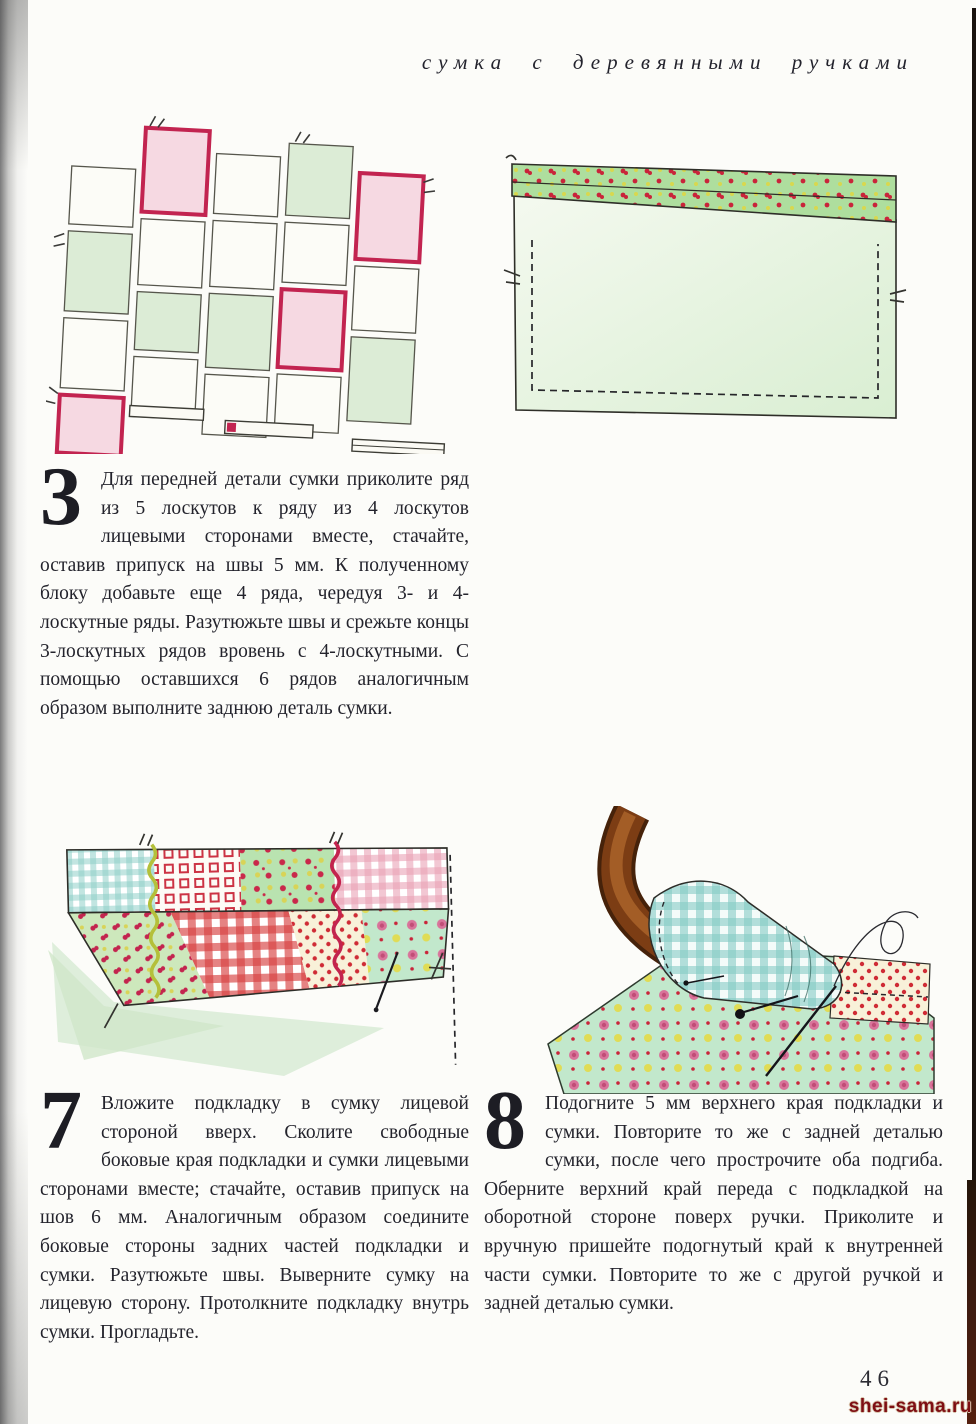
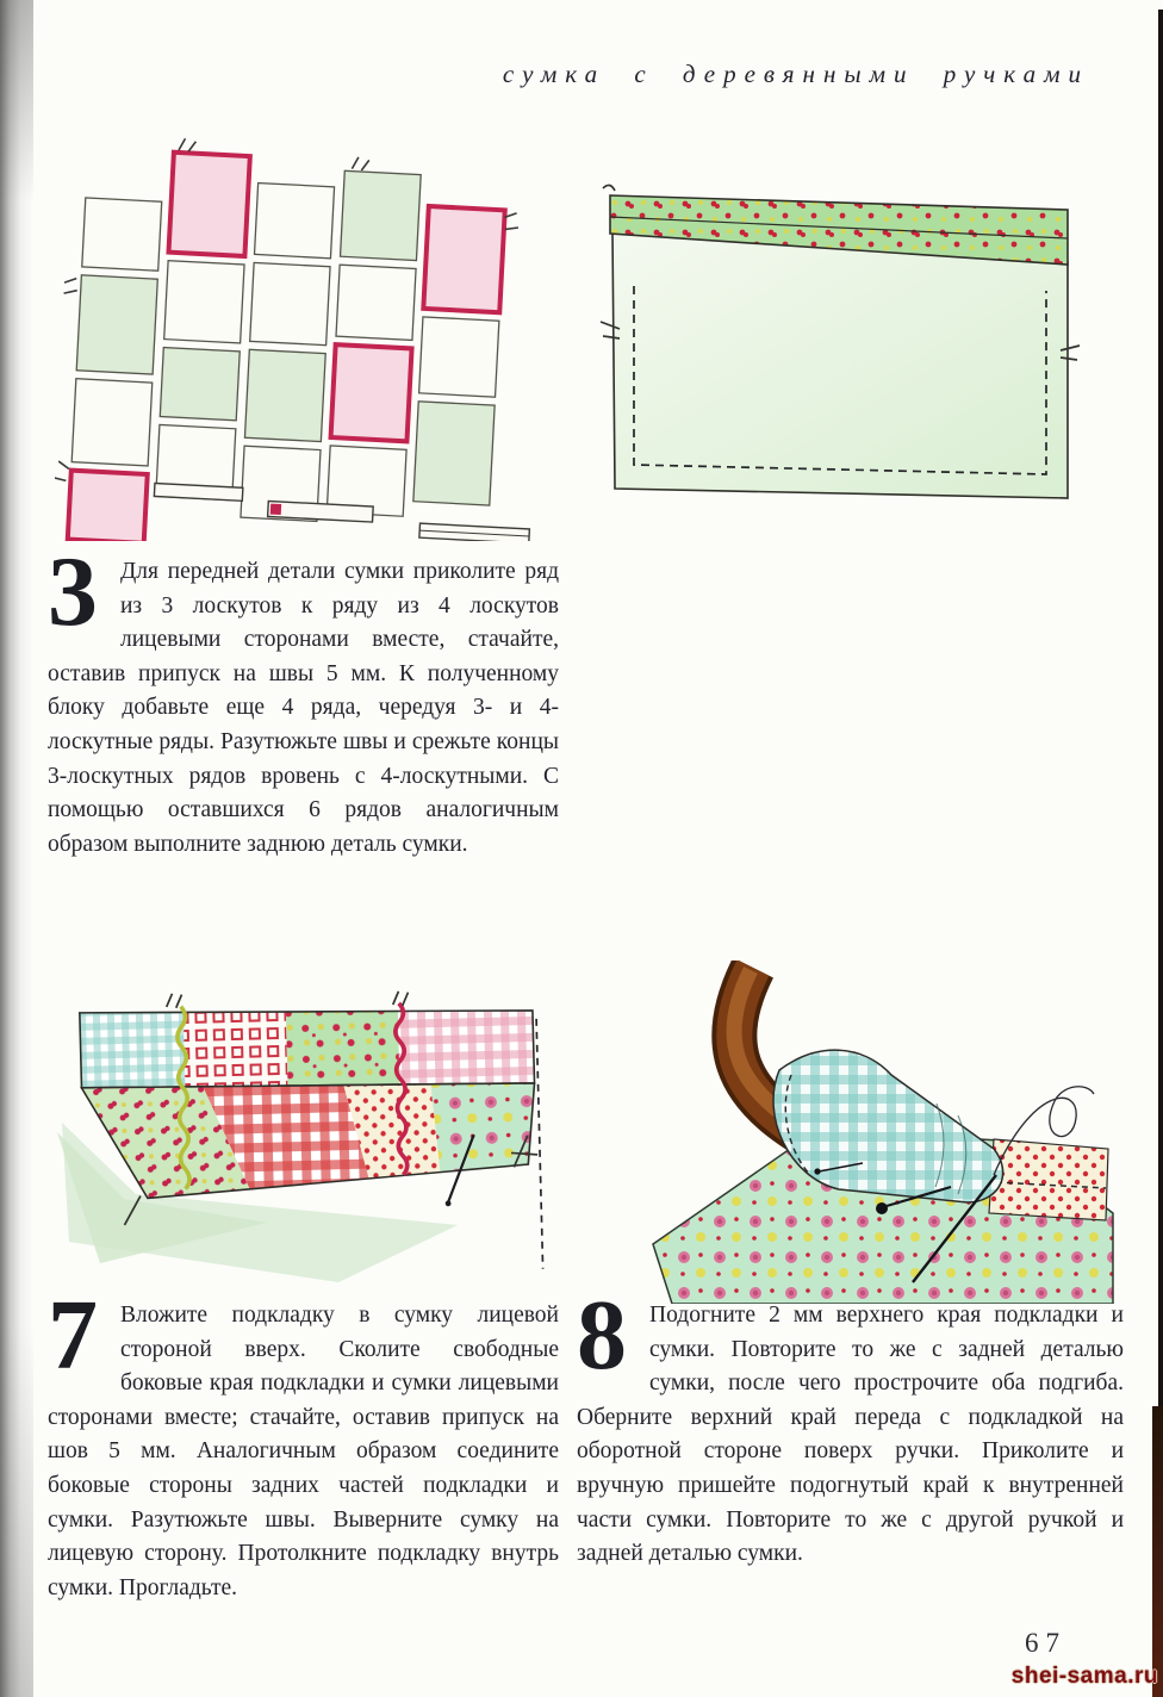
  сумка с деревянными ручками
  3
- Для передней детали сумки приколите ряд из 5 лоскутов к ряду из 4 лоскутов лицевыми сторонами вместе, стачайте, оставив припуск на швы 5 мм. К полученному блоку добавьте еще 4 ряда, чередуя 3- и 4-лоскутные ряды. Разутюжьте швы и срежьте концы 3-лоскутных рядов вровень с 4-лоскутными. С помощью оставшихся 6 рядов аналогичным образом выполните заднюю деталь сумки.
+ Для передней детали сумки приколите ряд из 3 лоскутов к ряду из 4 лоскутов лицевыми сторонами вместе, стачайте, оставив припуск на швы 5 мм. К полученному блоку добавьте еще 4 ряда, чередуя 3- и 4-лоскутные ряды. Разутюжьте швы и срежьте концы 3-лоскутных рядов вровень с 4-лоскутными. С помощью оставшихся 6 рядов аналогичным образом выполните заднюю деталь сумки.
  7
- Вложите подкладку в сумку лицевой стороной вверх. Сколите свободные боковые края подкладки и сумки лицевыми сторонами вместе; стачайте, оставив припуск на шов 6 мм. Аналогичным образом соедините боковые стороны задних частей подкладки и сумки. Разутюжьте швы. Выверните сумку на лицевую сторону. Протолкните подкладку внутрь сумки. Прогладьте.
+ Вложите подкладку в сумку лицевой стороной вверх. Сколите свободные боковые края подкладки и сумки лицевыми сторонами вместе; стачайте, оставив припуск на шов 5 мм. Аналогичным образом соедините боковые стороны задних частей подкладки и сумки. Разутюжьте швы. Выверните сумку на лицевую сторону. Протолкните подкладку внутрь сумки. Прогладьте.
  8
- Подогните 5 мм верхнего края подкладки и сумки. Повторите то же с задней деталью сумки, после чего прострочите оба подгиба. Оберните верхний край переда с подкладкой на оборотной стороне поверх ручки. Приколите и вручную пришейте подогнутый край к внутренней части сумки. Повторите то же с другой ручкой и задней деталью сумки.
+ Подогните 2 мм верхнего края подкладки и сумки. Повторите то же с задней деталью сумки, после чего прострочите оба подгиба. Оберните верхний край переда с подкладкой на оборотной стороне поверх ручки. Приколите и вручную пришейте подогнутый край к внутренней части сумки. Повторите то же с другой ручкой и задней деталью сумки.
- 46
+ 67
  shei-sama.ru
